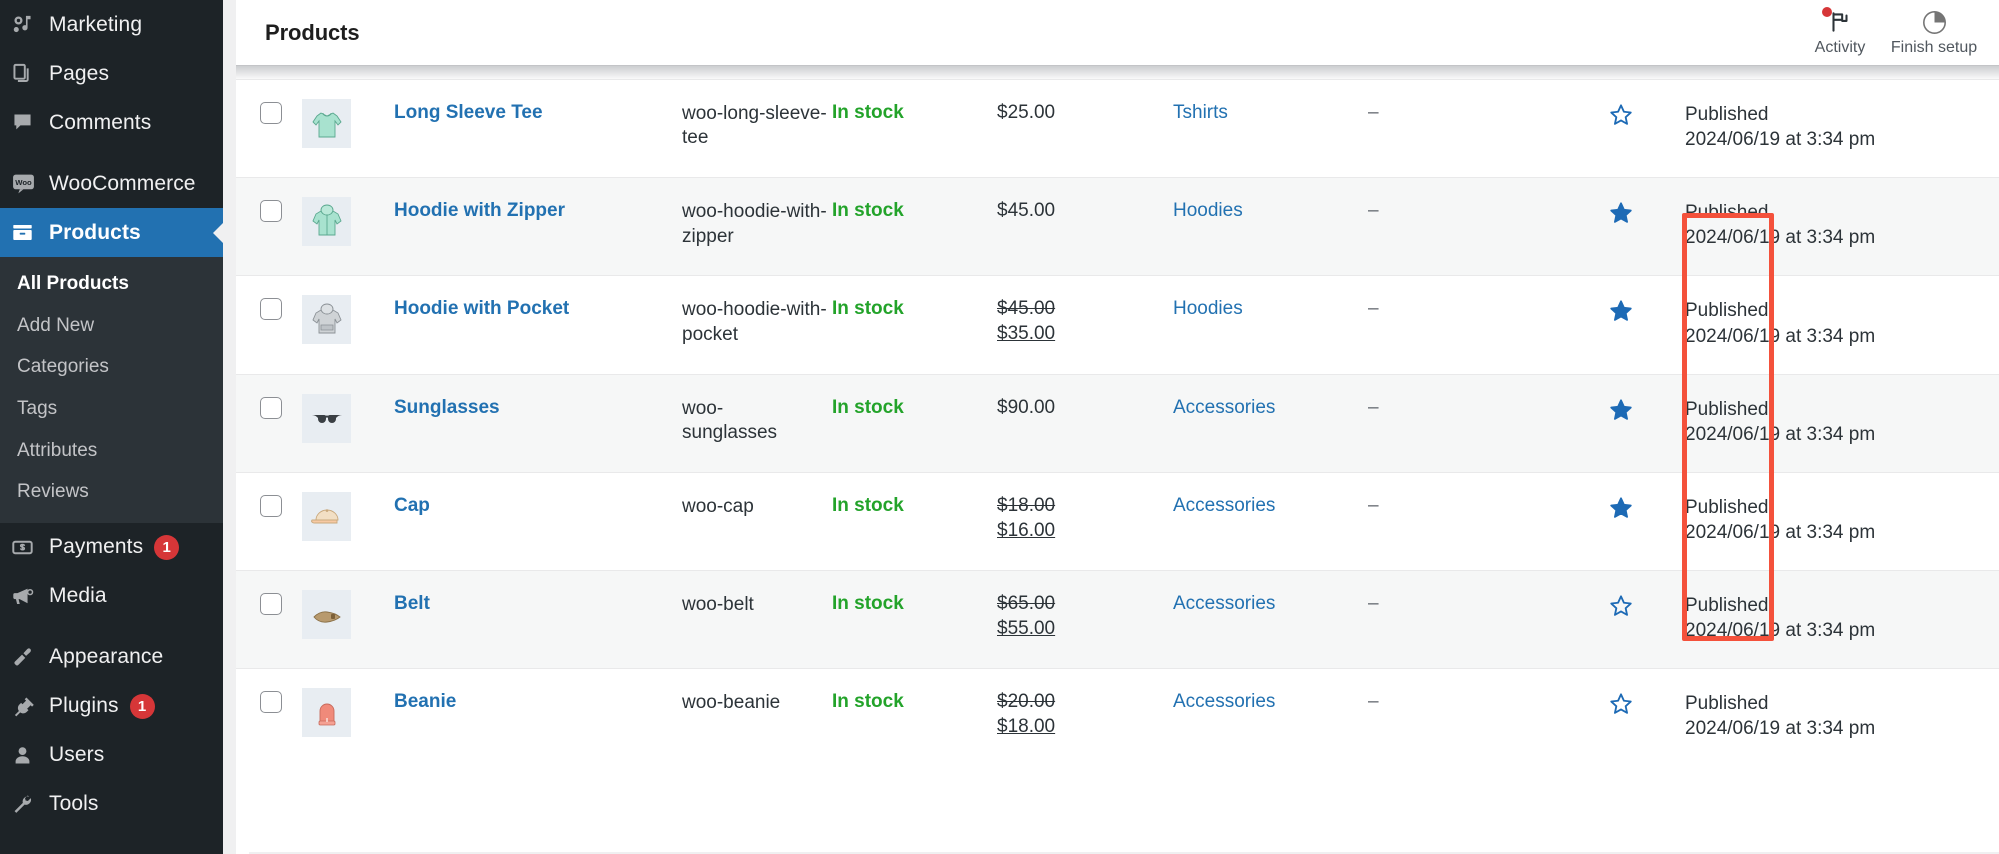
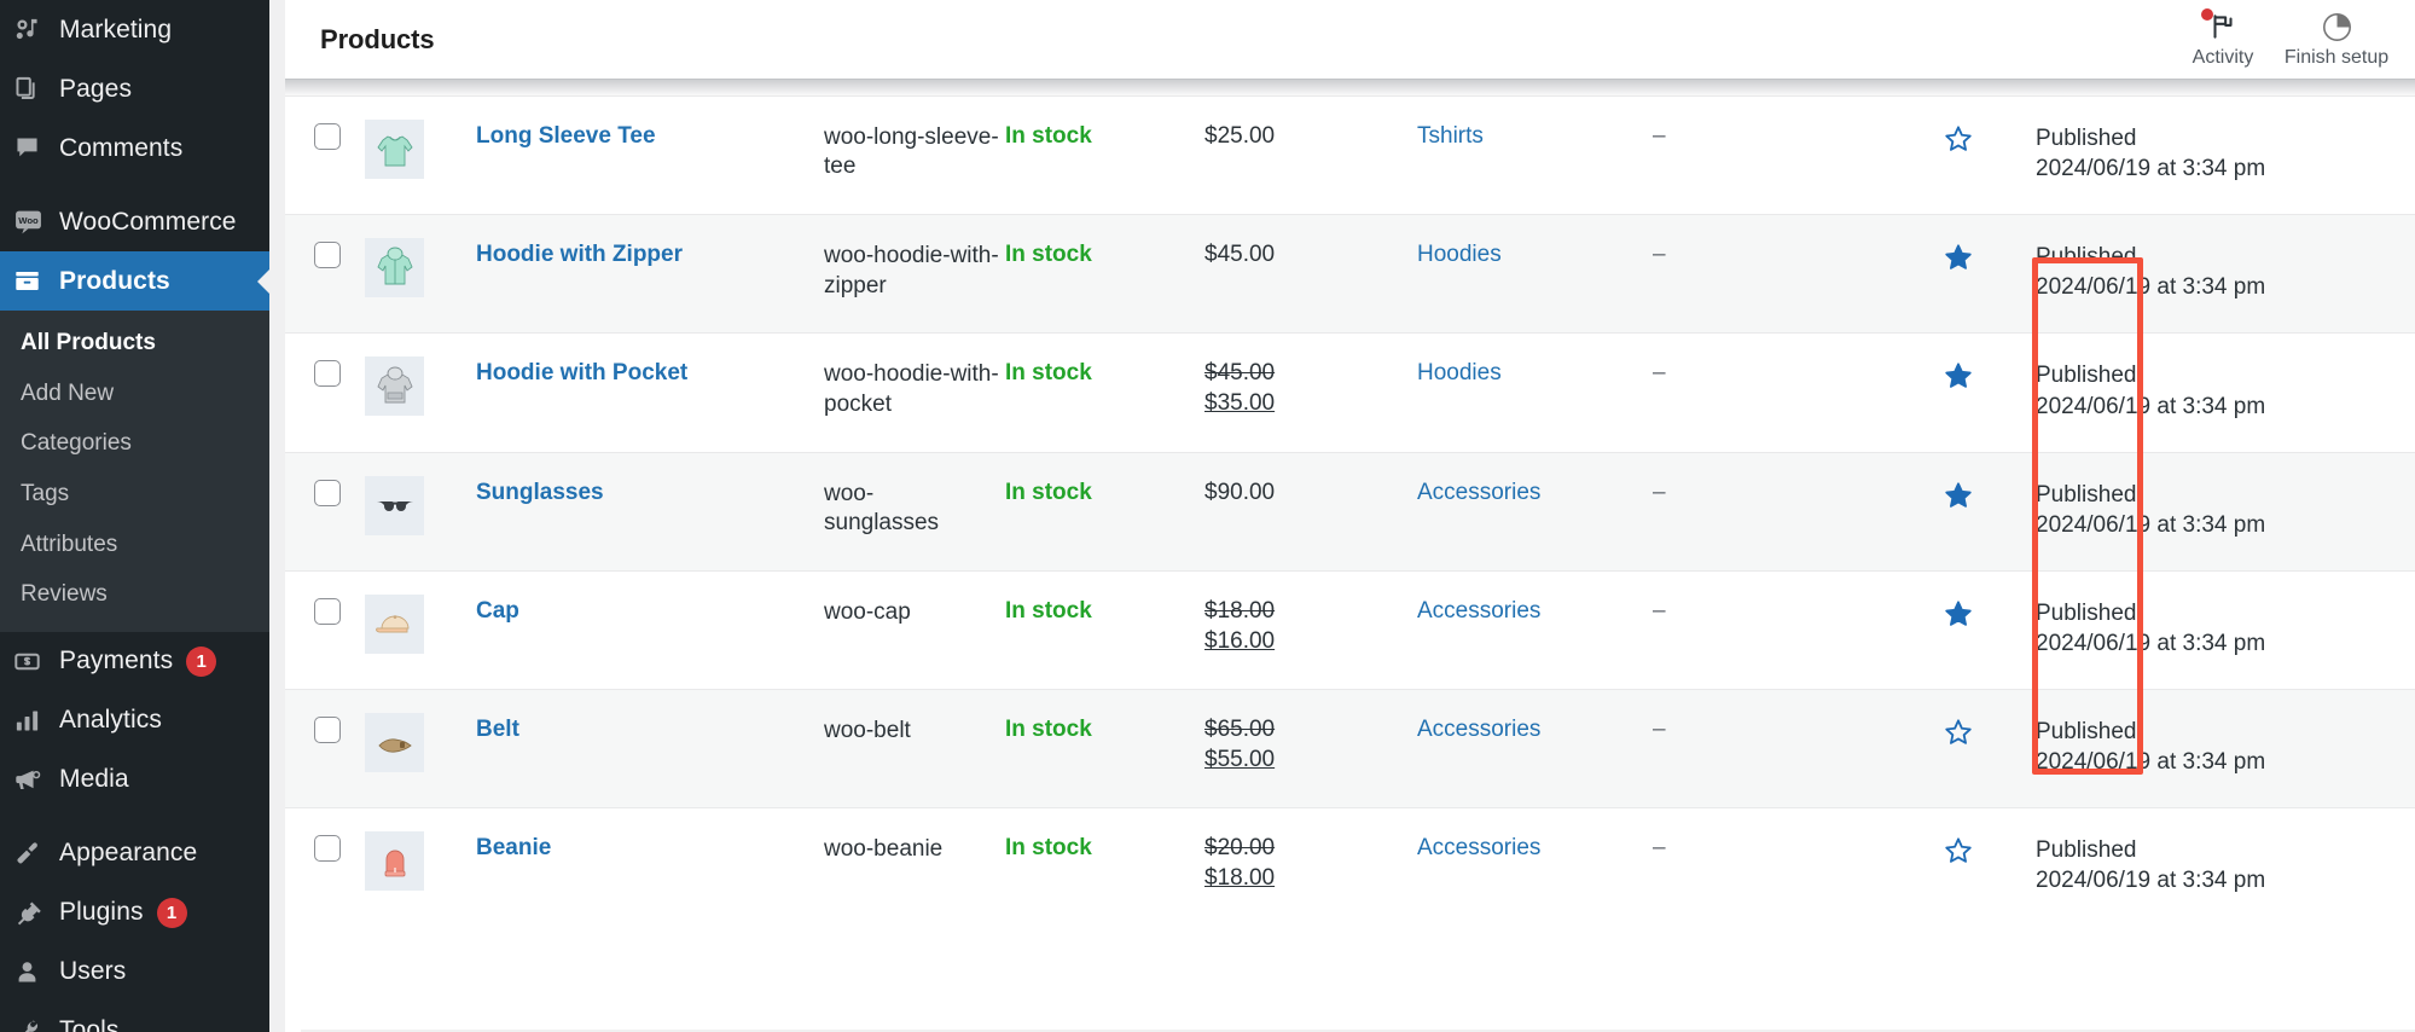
  Marketing
  Pages
  Comments
  Woo
  WooCommerce
  Products
  All Products
  Add New
  Categories
  Tags
  Attributes
  Reviews
  Payments
  1
+ Analytics
  Media
  Appearance
  Plugins
  1
  Users
  Tools
  Products
  Activity
  Finish setup
  		Long Sleeve Tee	woo-long-sleeve-tee	In stock	$25.00	Tshirts	–		Published 2024/06/19 at 3:34 pm
  		Hoodie with Zipper	woo-hoodie-with-zipper	In stock	$45.00	Hoodies	–		Published 2024/06/19 at 3:34 pm
  		Hoodie with Pocket	woo-hoodie-with-pocket	In stock	$45.00 $35.00	Hoodies	–		Published 2024/06/19 at 3:34 pm
  		Sunglasses	woo-sunglasses	In stock	$90.00	Accessories	–		Published 2024/06/19 at 3:34 pm
  		Cap	woo-cap	In stock	$18.00 $16.00	Accessories	–		Published 2024/06/19 at 3:34 pm
  		Belt	woo-belt	In stock	$65.00 $55.00	Accessories	–		Published 2024/06/19 at 3:34 pm
  		Beanie	woo-beanie	In stock	$20.00 $18.00	Accessories	–		Published 2024/06/19 at 3:34 pm
